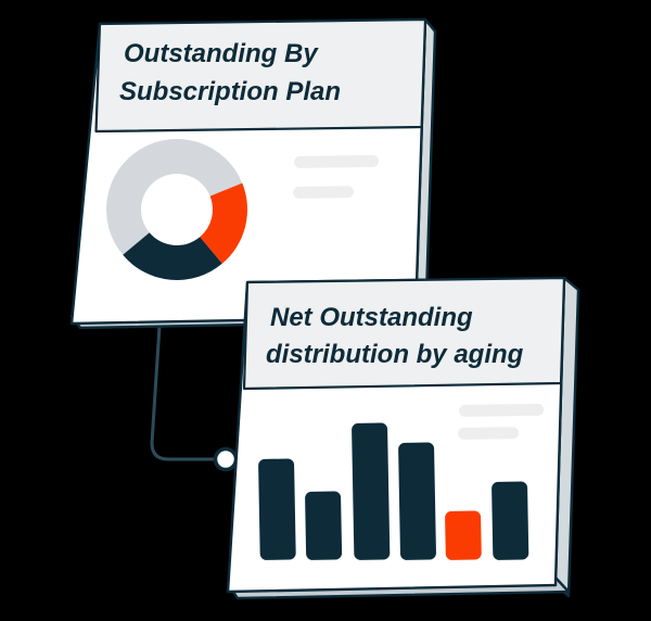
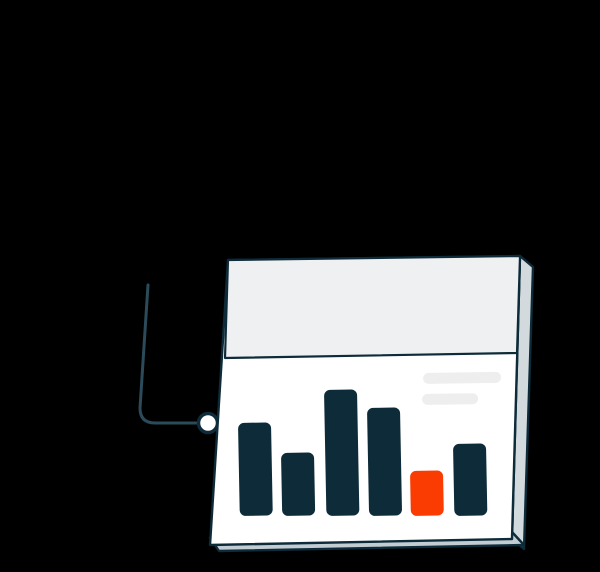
- Outstanding By
- Subscription Plan
- Net Outstanding
- distribution by aging
